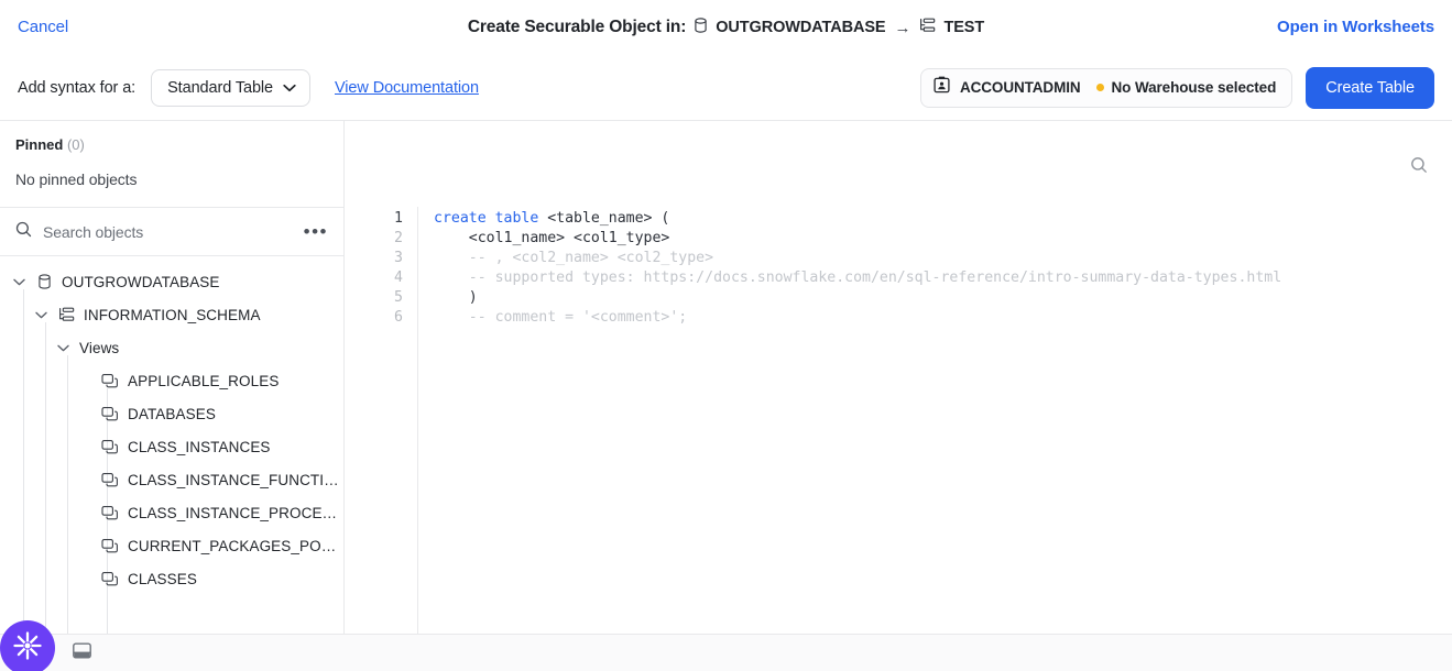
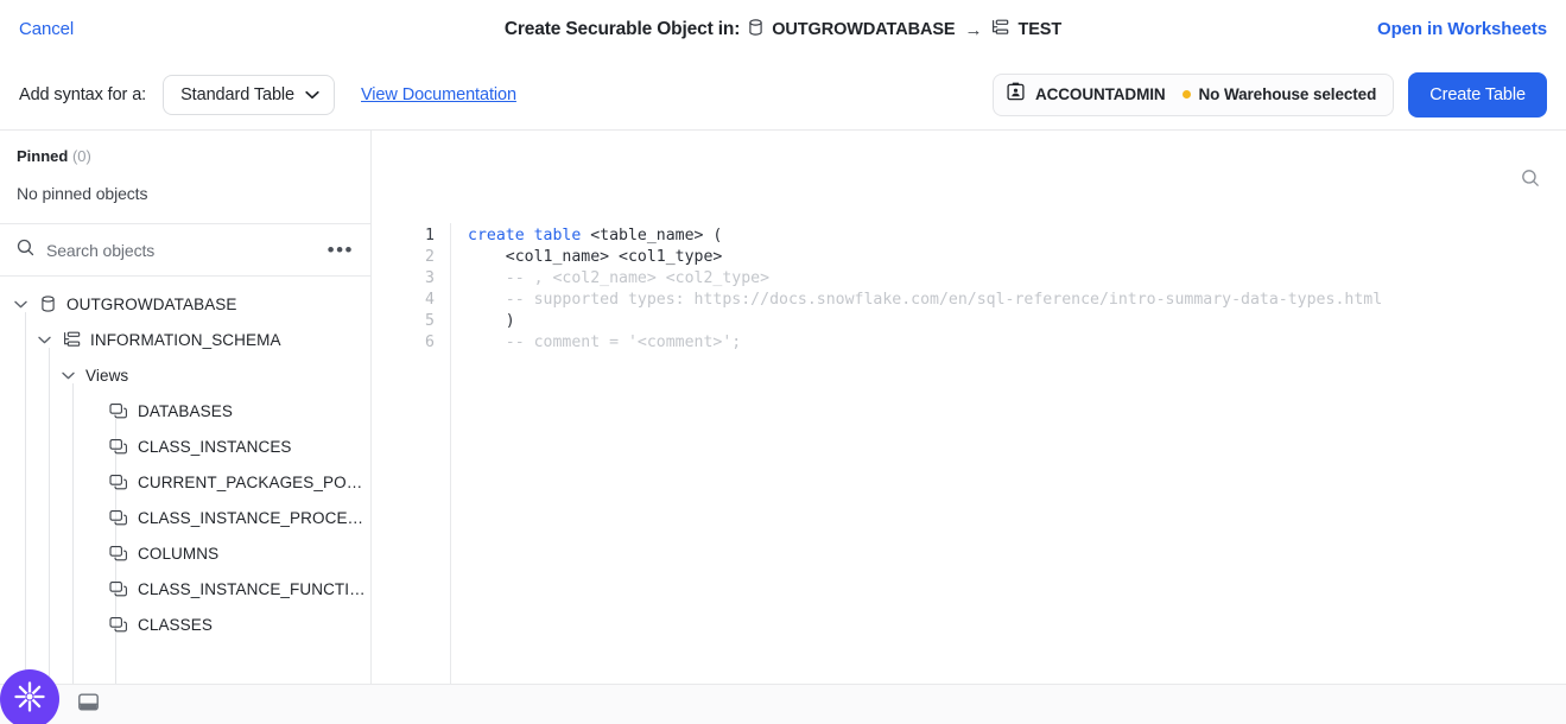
  Cancel
  Create Securable Object in:
  OUTGROWDATABASE
  →
  TEST
  Open in Worksheets
  Add syntax for a:
  Standard Table
  View Documentation
  ACCOUNTADMIN
  No Warehouse selected
  Create Table
  Pinned (0)
  No pinned objects
  Search objects
  •••
  OUTGROWDATABASE
  INFORMATION_SCHEMA
  Views
- APPLICABLE_ROLES
  DATABASES
  CLASS_INSTANCES
- CLASS_INSTANCE_FUNCTI…
+ CURRENT_PACKAGES_POLI…
  CLASS_INSTANCE_PROCE…
+ COLUMNS
- CURRENT_PACKAGES_POLI…
+ CLASS_INSTANCE_FUNCTI…
  CLASSES
  1
  2
  3
  4
  5
  6
  create table <table_name> (
  <col1_name> <col1_type>
  -- , <col2_name> <col2_type>
  -- supported types: https://docs.snowflake.com/en/sql-reference/intro-summary-data-types.html
  )
  -- comment = '<comment>';
